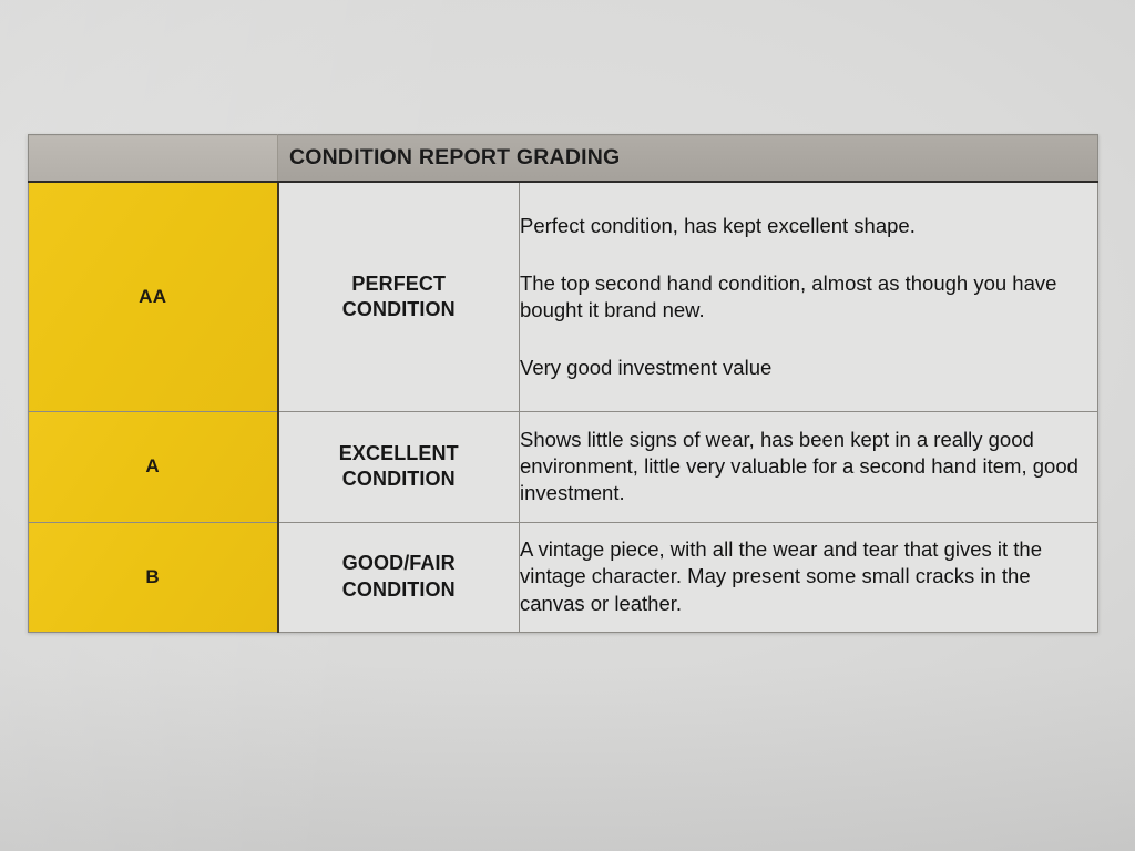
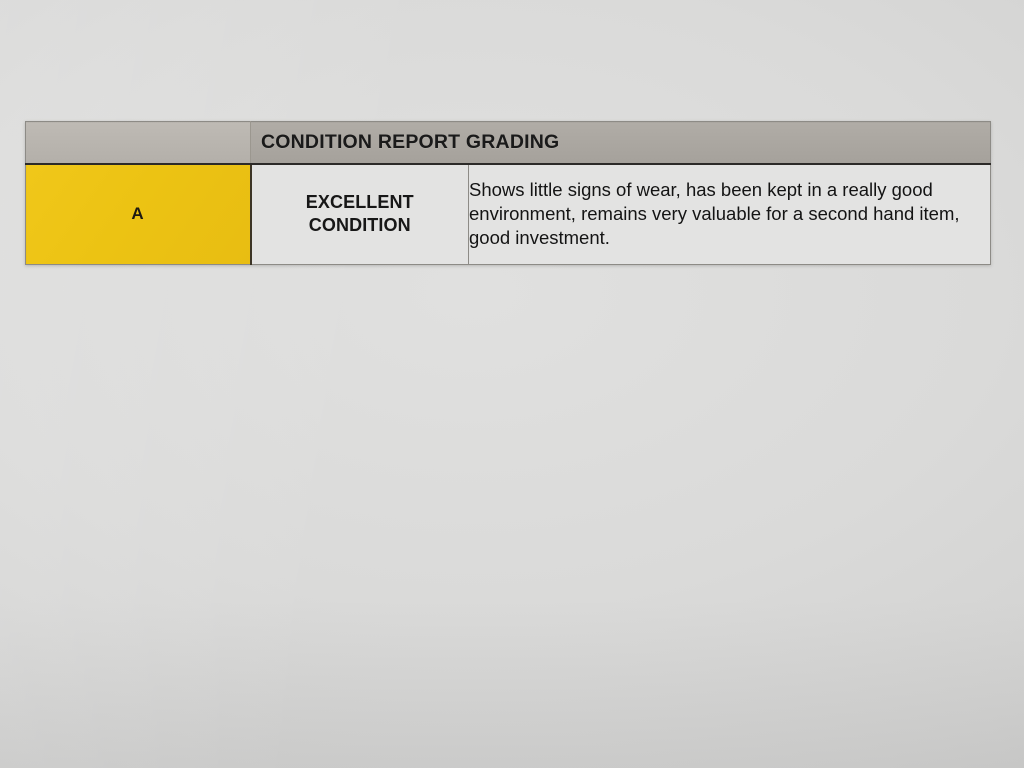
  	CONDITION REPORT GRADING
- AA	PERFECT CONDITION	Perfect condition, has kept excellent shape. The top second hand condition, almost as though you have bought it brand new. Very good investment value
- A	EXCELLENT CONDITION	Shows little signs of wear, has been kept in a really good environment, little very valuable for a second hand item, good investment.
+ A	EXCELLENT CONDITION	Shows little signs of wear, has been kept in a really good environment, remains very valuable for a second hand item, good investment.
- B	GOOD/FAIR CONDITION	A vintage piece, with all the wear and tear that gives it the vintage character. May present some small cracks in the canvas or leather.
